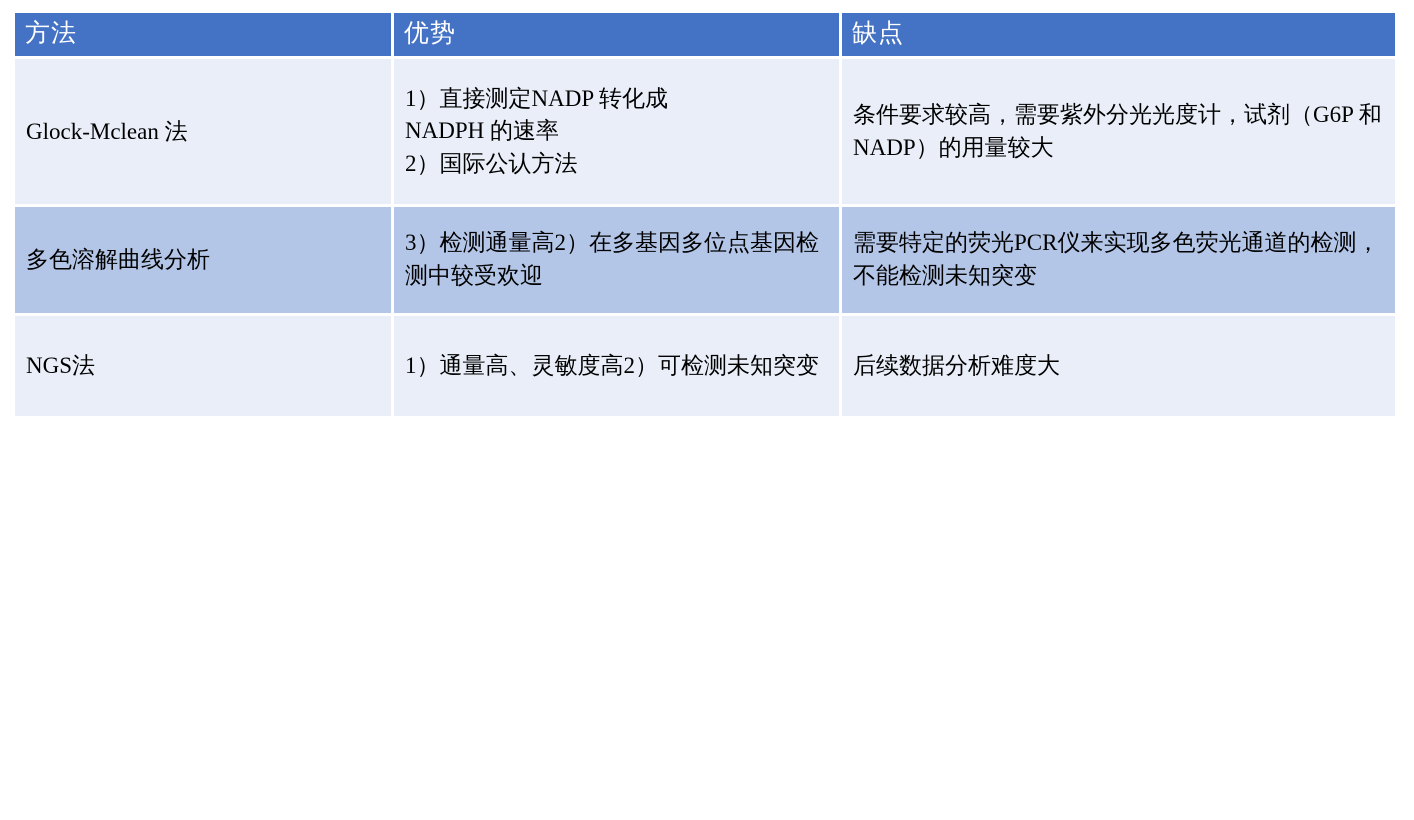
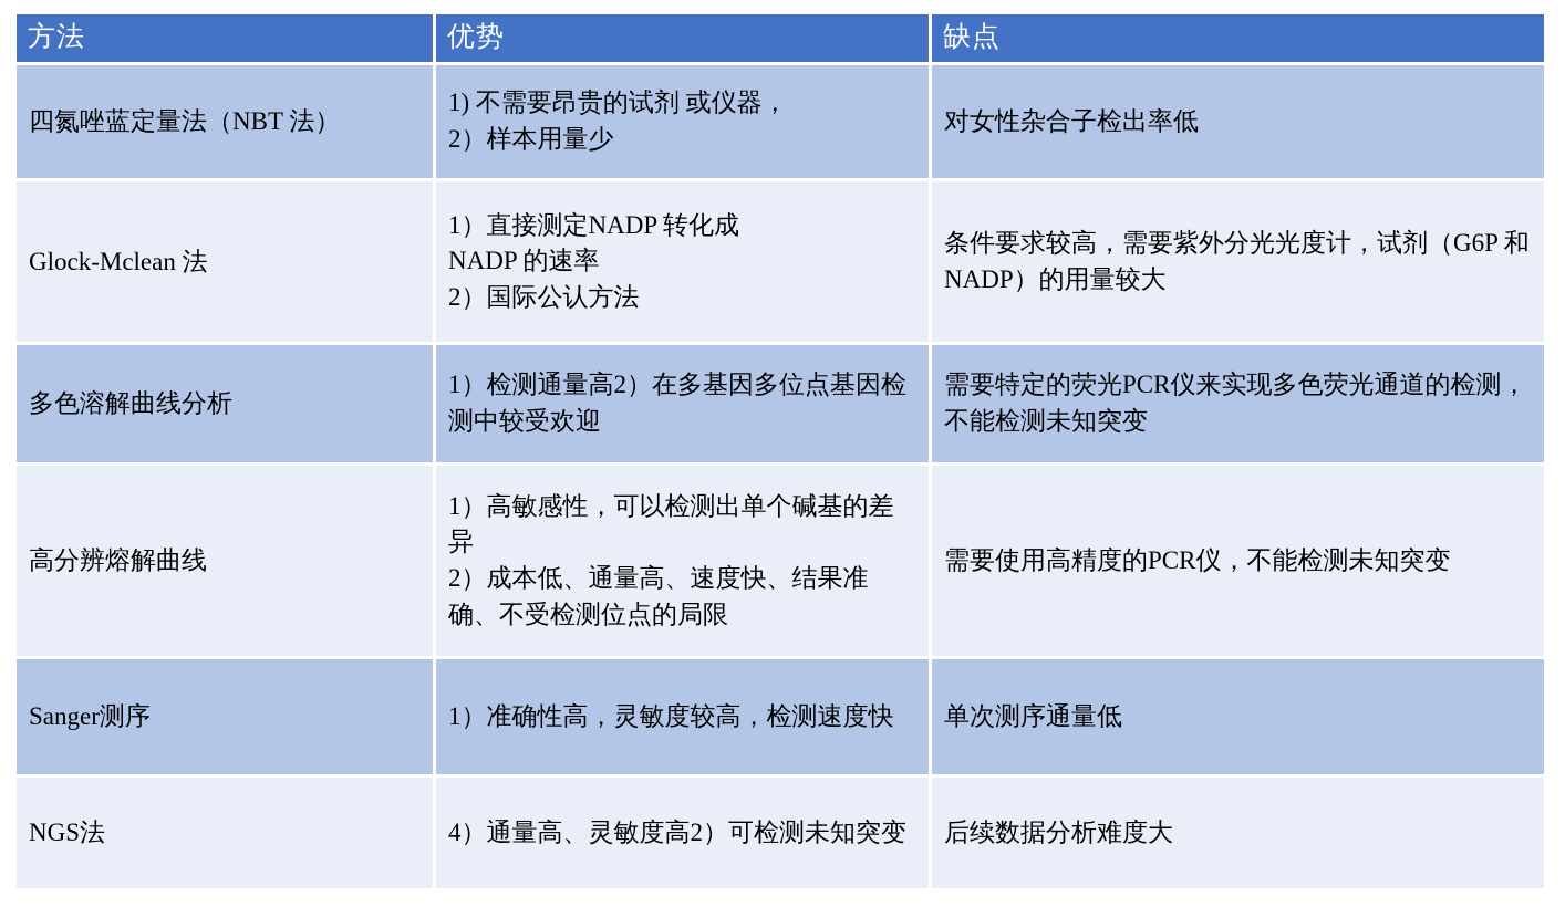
  方法	优势	缺点
+ 四氮唑蓝定量法（NBT 法）	1) 不需要昂贵的试剂 或仪器， 2）样本用量少	对女性杂合子检出率低
- Glock-Mclean 法	1）直接测定NADP 转化成 NADPH 的速率 2）国际公认方法	条件要求较高，需要紫外分光光度计，试剂（G6P 和 NADP）的用量较大
+ Glock-Mclean 法	1）直接测定NADP 转化成 NADP 的速率 2）国际公认方法	条件要求较高，需要紫外分光光度计，试剂（G6P 和 NADP）的用量较大
- 多色溶解曲线分析	3）检测通量高2）在多基因多位点基因检测中较受欢迎	需要特定的荧光PCR仪来实现多色荧光通道的检测，不能检测未知突变
+ 多色溶解曲线分析	1）检测通量高2）在多基因多位点基因检测中较受欢迎	需要特定的荧光PCR仪来实现多色荧光通道的检测，不能检测未知突变
+ 高分辨熔解曲线	1）高敏感性，可以检测出单个碱基的差异 2）成本低、通量高、速度快、结果准确、不受检测位点的局限	需要使用高精度的PCR仪，不能检测未知突变
+ Sanger测序	1）准确性高，灵敏度较高，检测速度快	单次测序通量低
- NGS法	1）通量高、灵敏度高2）可检测未知突变	后续数据分析难度大
+ NGS法	4）通量高、灵敏度高2）可检测未知突变	后续数据分析难度大
